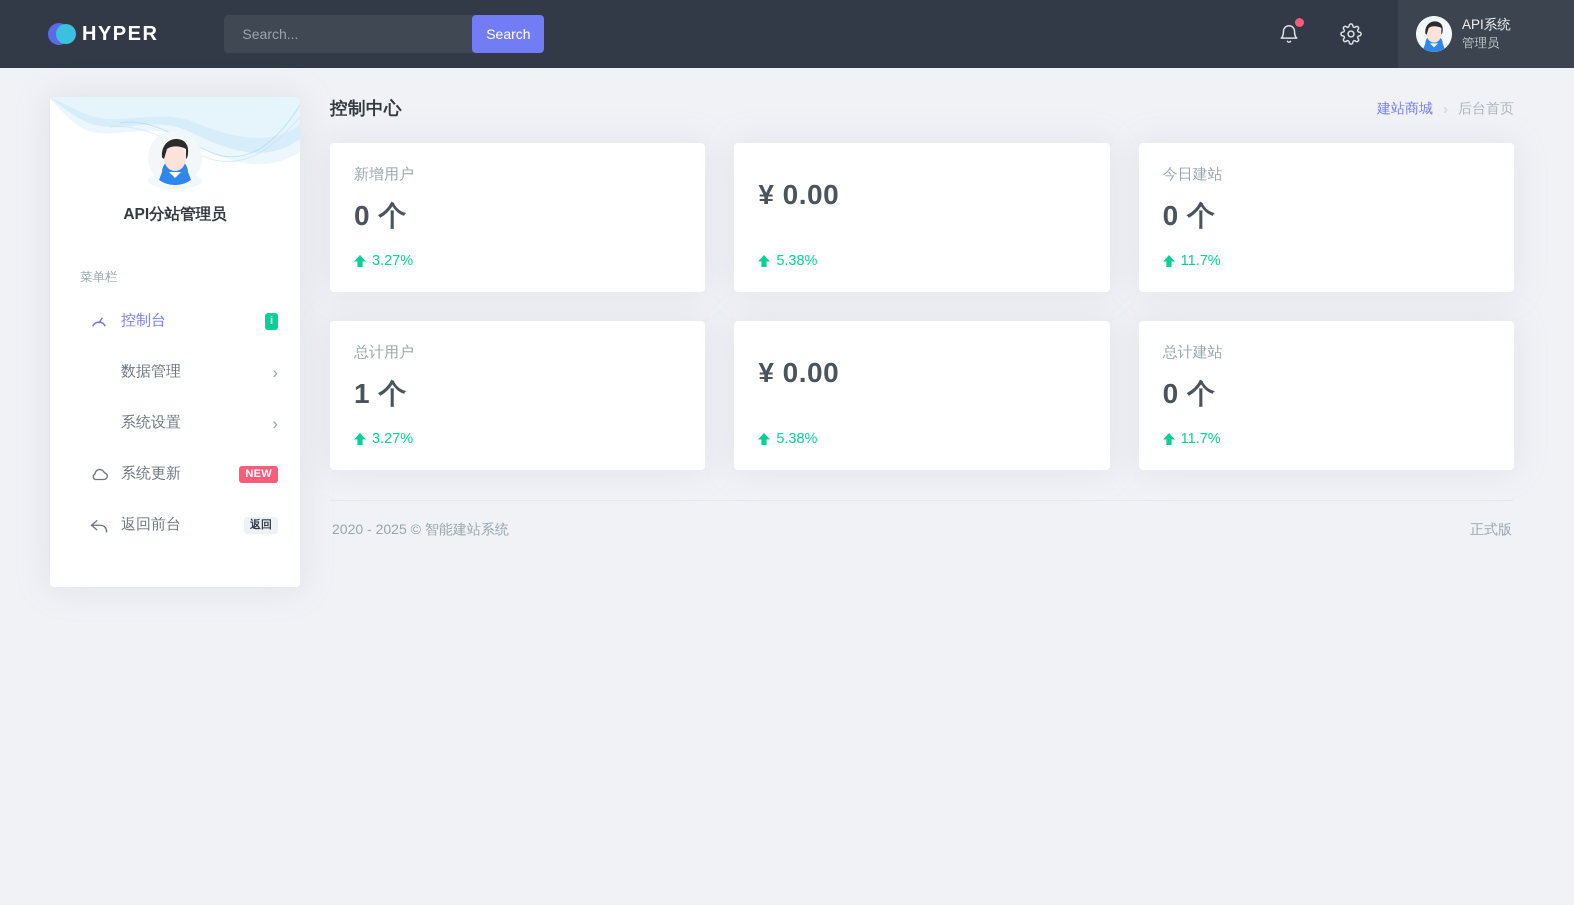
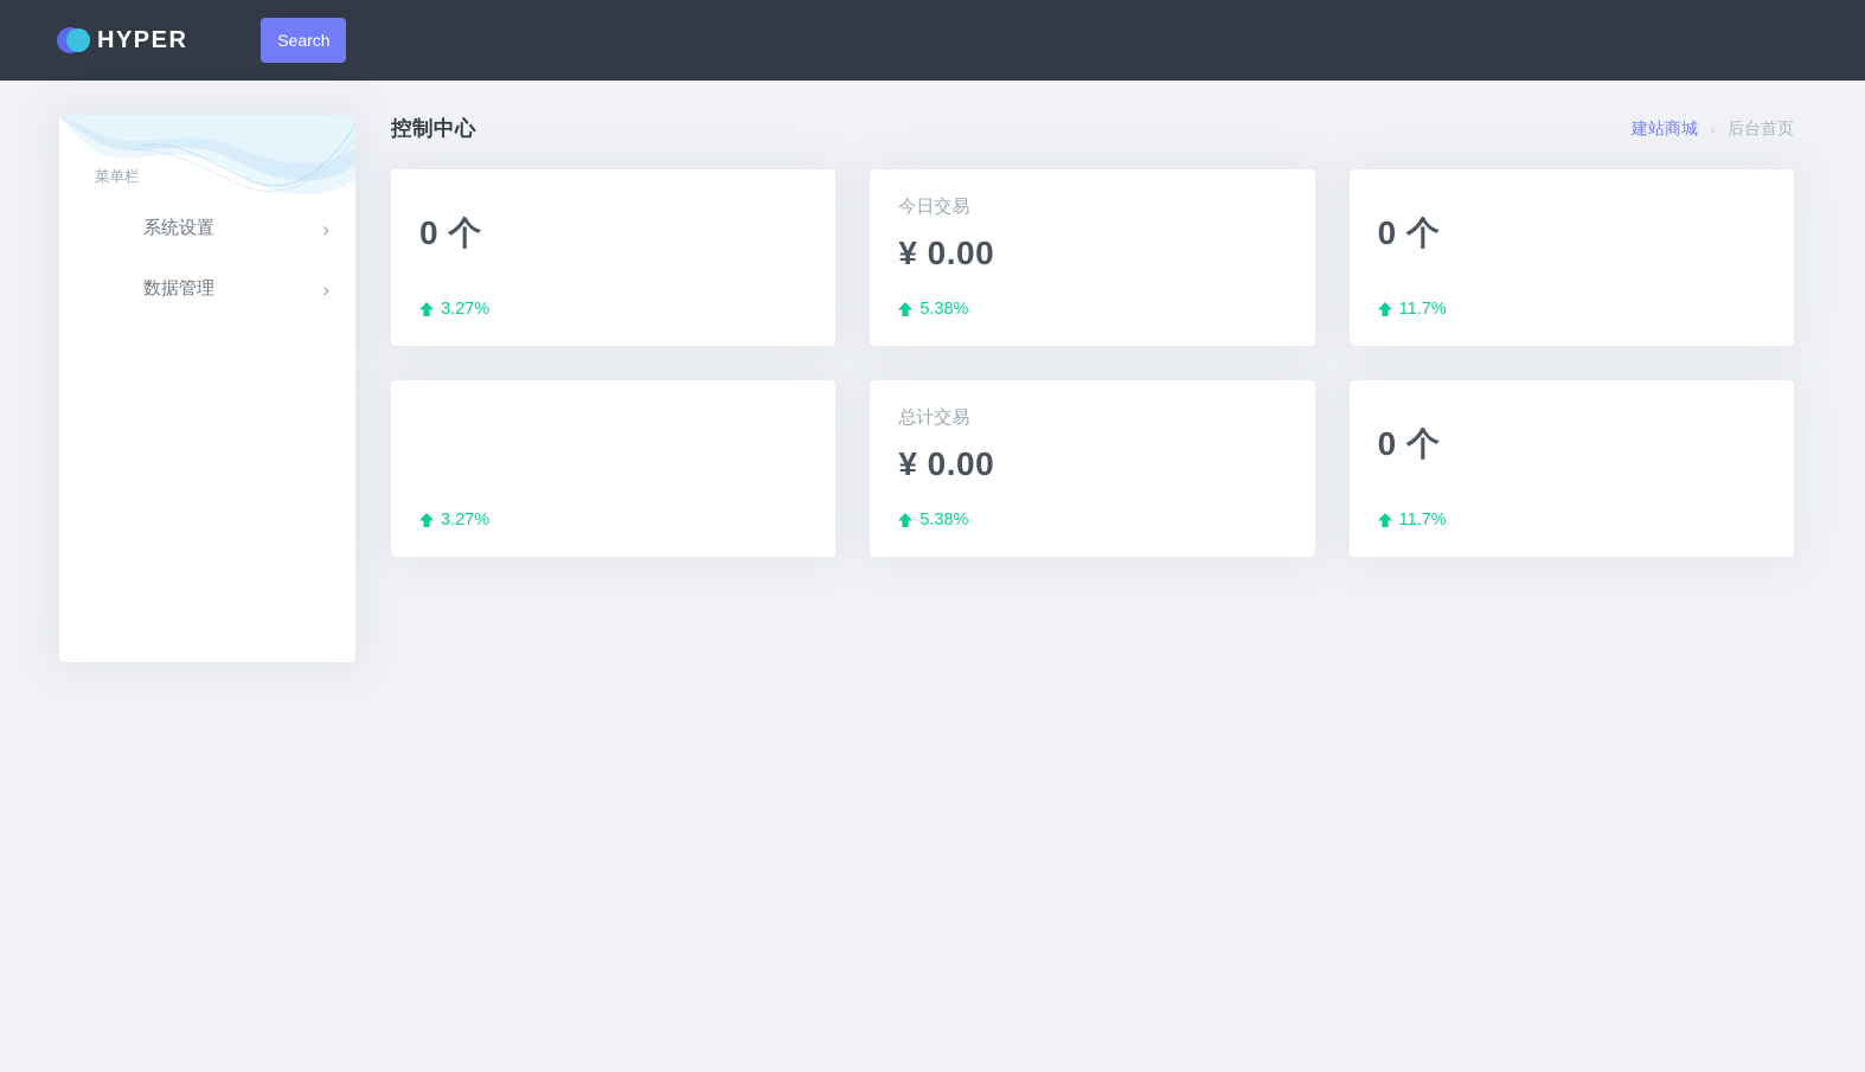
  HYPER
- Search...
  Search
- API系统
- 管理员
- API分站管理员
  菜单栏
- 控制台
- i
- 数据管理
+ 系统设置
  ›
- 系统设置
+ 数据管理
  ›
- 系统更新
- NEW
- 返回前台
- 返回
  控制中心
  建站商城
  ›
  后台首页
- 新增用户
  0 个
  3.27%
+ 今日交易
  ¥ 0.00
  5.38%
- 今日建站
  0 个
  11.7%
- 总计用户
- 1 个
  3.27%
+ 总计交易
  ¥ 0.00
  5.38%
- 总计建站
  0 个
  11.7%
- 2020 - 2025 © 智能建站系统
- 正式版
